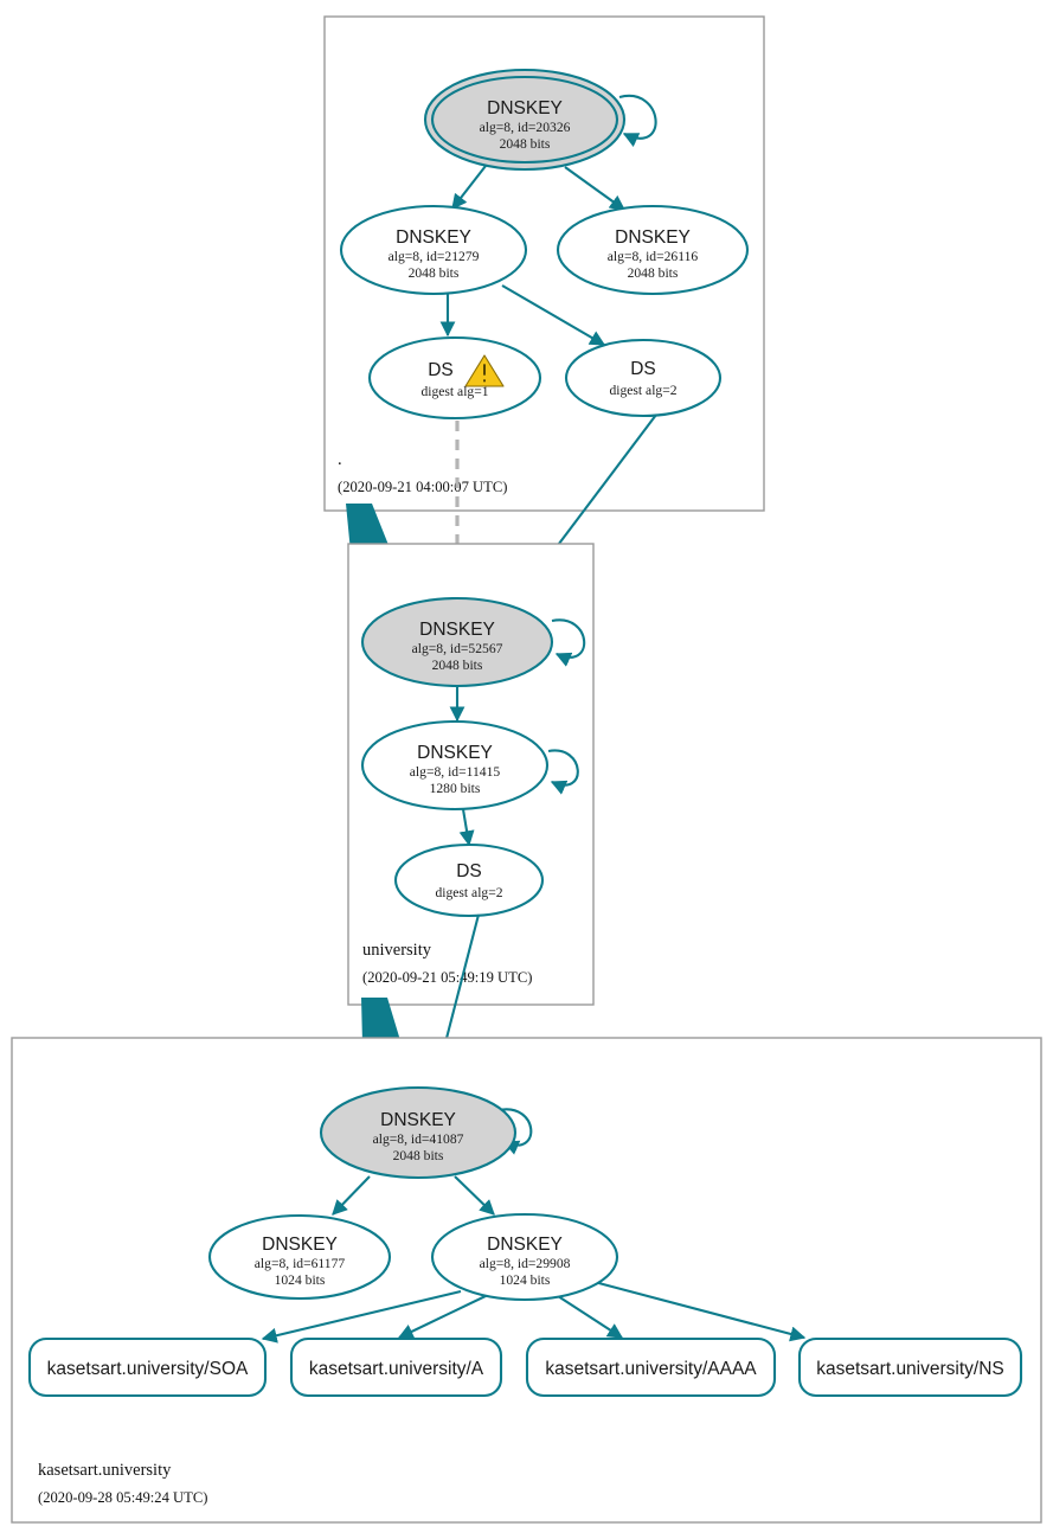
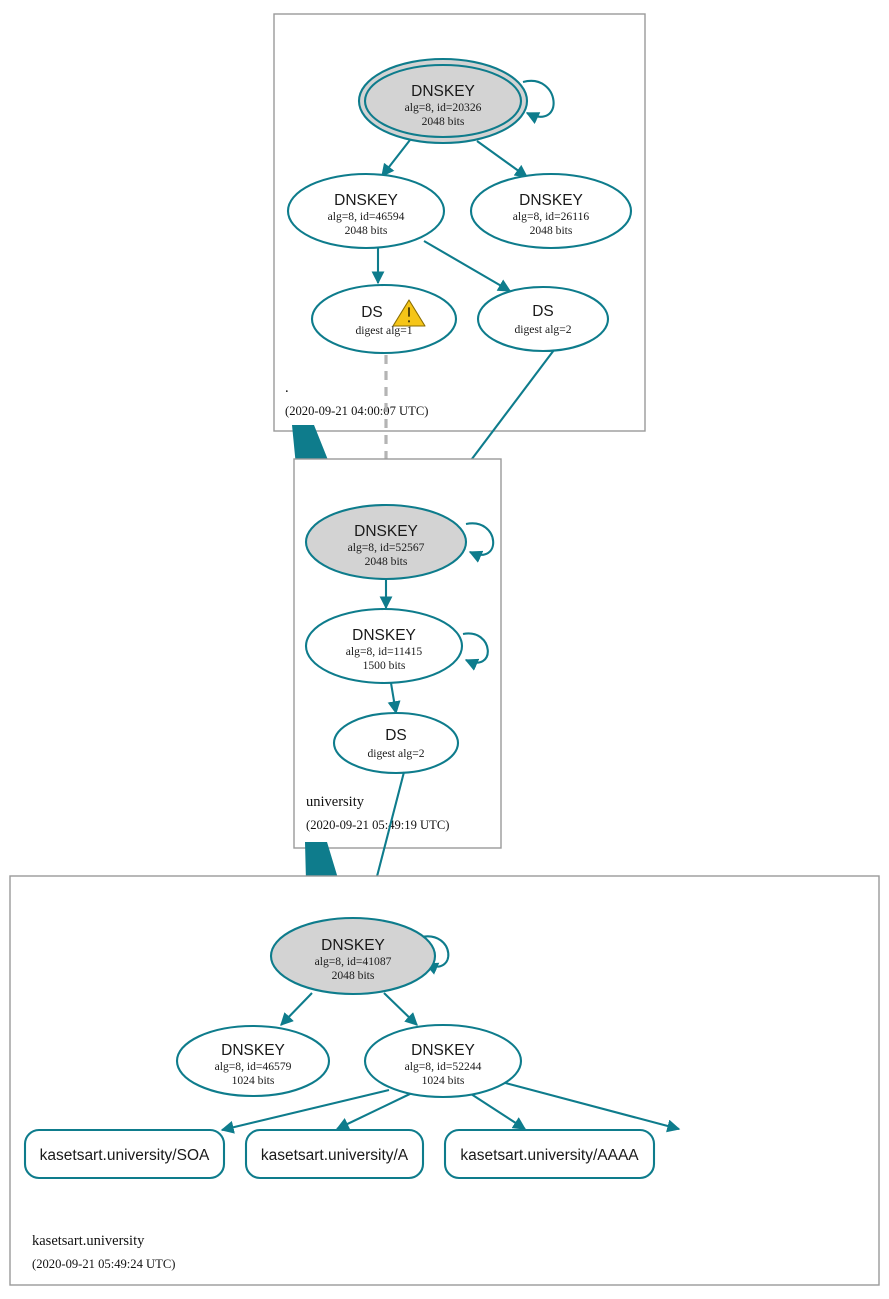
  .
  (2020-09-21 04:00:7 UTC)
  DNSKEY
  alg=8, id=20326
  2048 bits
  DNSKEY
- alg=8, id=21279
+ alg=8, id=46594
  2048 bits
  DNSKEY
  alg=8, id=26116
  2048 bits
  DS
  digest alg=1
  DS
  digest alg=2
  university
  (2020-09-21 05:9:19 UTC)
  DNSKEY
  alg=8, id=52567
  2048 bits
  DNSKEY
  alg=8, id=11415
- 1280 bits
+ 1500 bits
  DS
  digest alg=2
  kasetsart.university
- (2020-09-28 05:49:24 UTC)
+ (2020-09-21 05:49:24 UTC)
  DNSKEY
  alg=8, id=41087
  2048 bits
  DNSKEY
- alg=8, id=61177
+ alg=8, id=46579
  1024 bits
  DNSKEY
- alg=8, id=29908
+ alg=8, id=52244
  1024 bits
  kasetsart.university/SOA
  kasetsart.university/A
  kasetsart.university/AAAA
- kasetsart.university/NS
